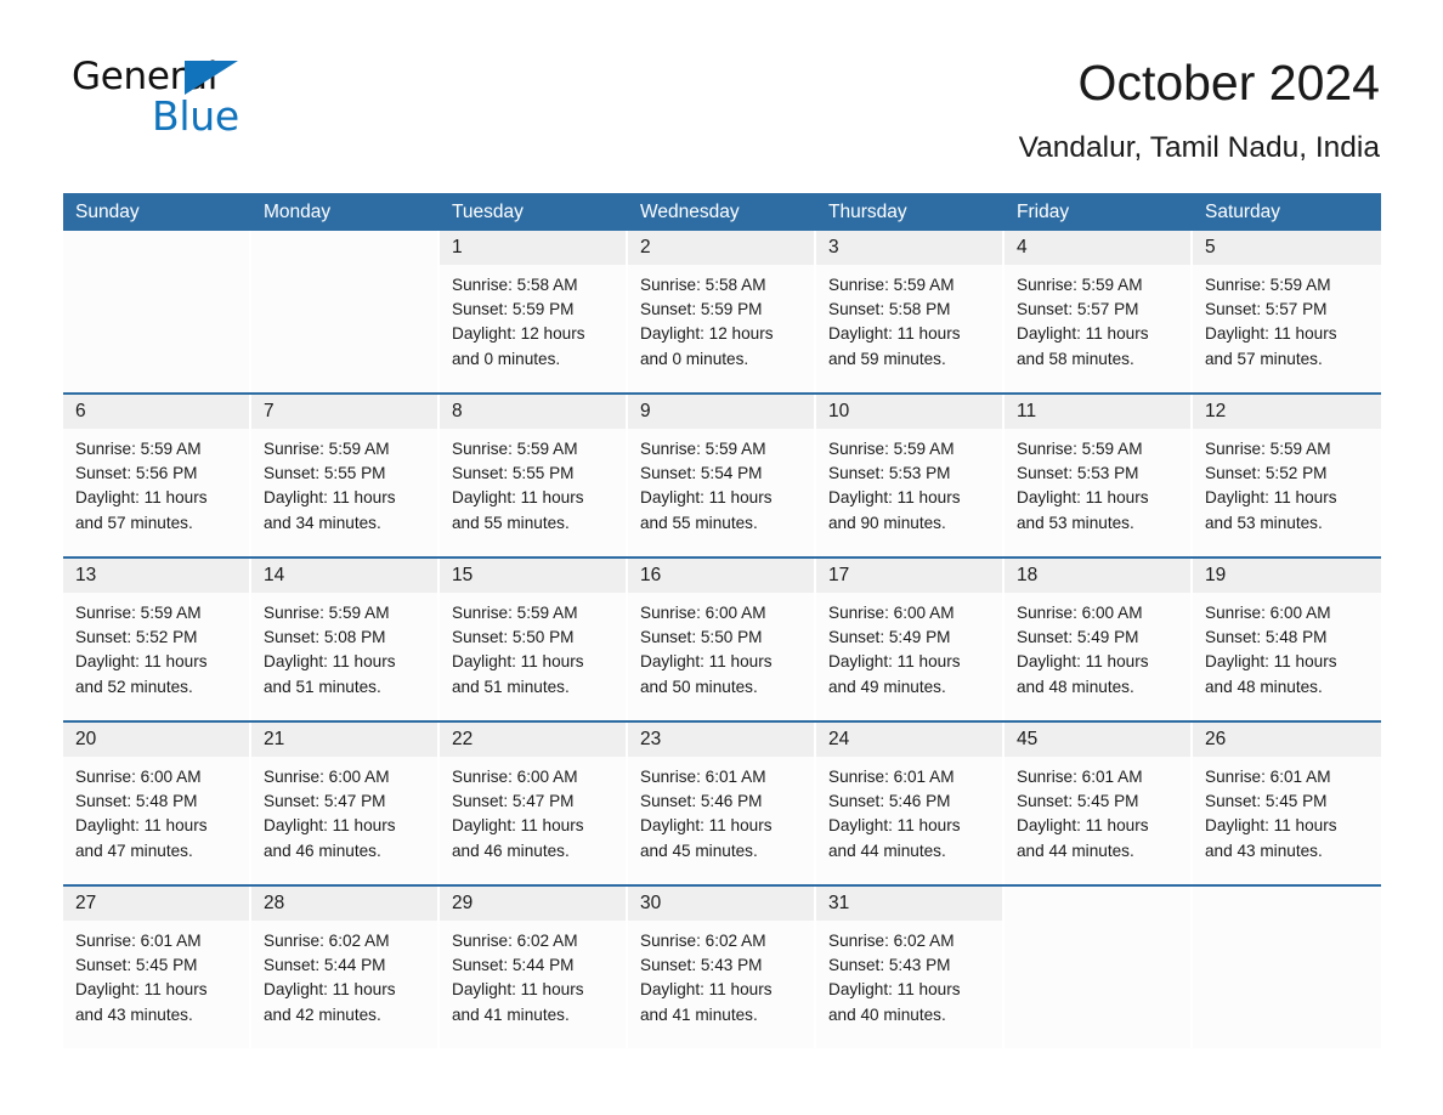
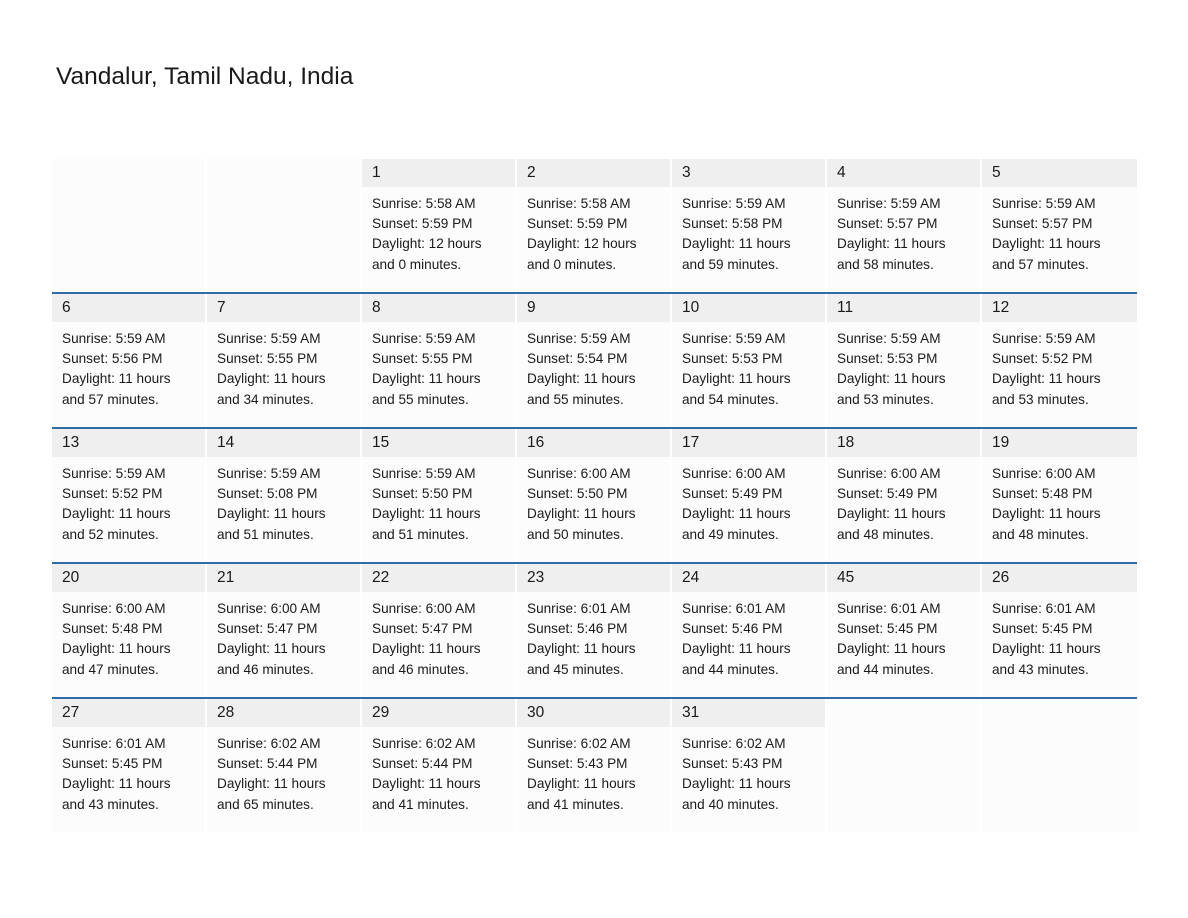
- General
- Blue
- October 2024
  Vandalur, Tamil Nadu, India
- Sunday
- Monday
- Tuesday
- Wednesday
- Thursday
- Friday
- Saturday
  1
  Sunrise: 5:58 AM
  Sunset: 5:59 PM
  Daylight: 12 hours
  and 0 minutes.
  2
  Sunrise: 5:58 AM
  Sunset: 5:59 PM
  Daylight: 12 hours
  and 0 minutes.
  3
  Sunrise: 5:59 AM
  Sunset: 5:58 PM
  Daylight: 11 hours
  and 59 minutes.
  4
  Sunrise: 5:59 AM
  Sunset: 5:57 PM
  Daylight: 11 hours
  and 58 minutes.
  5
  Sunrise: 5:59 AM
  Sunset: 5:57 PM
  Daylight: 11 hours
  and 57 minutes.
  6
  Sunrise: 5:59 AM
  Sunset: 5:56 PM
  Daylight: 11 hours
  and 57 minutes.
  7
  Sunrise: 5:59 AM
  Sunset: 5:55 PM
  Daylight: 11 hours
  and 34 minutes.
  8
  Sunrise: 5:59 AM
  Sunset: 5:55 PM
  Daylight: 11 hours
  and 55 minutes.
  9
  Sunrise: 5:59 AM
  Sunset: 5:54 PM
  Daylight: 11 hours
  and 55 minutes.
  10
  Sunrise: 5:59 AM
  Sunset: 5:53 PM
  Daylight: 11 hours
- and 90 minutes.
+ and 54 minutes.
  11
  Sunrise: 5:59 AM
  Sunset: 5:53 PM
  Daylight: 11 hours
  and 53 minutes.
  12
  Sunrise: 5:59 AM
  Sunset: 5:52 PM
  Daylight: 11 hours
  and 53 minutes.
  13
  Sunrise: 5:59 AM
  Sunset: 5:52 PM
  Daylight: 11 hours
  and 52 minutes.
  14
  Sunrise: 5:59 AM
  Sunset: 5:08 PM
  Daylight: 11 hours
  and 51 minutes.
  15
  Sunrise: 5:59 AM
  Sunset: 5:50 PM
  Daylight: 11 hours
  and 51 minutes.
  16
  Sunrise: 6:00 AM
  Sunset: 5:50 PM
  Daylight: 11 hours
  and 50 minutes.
  17
  Sunrise: 6:00 AM
  Sunset: 5:49 PM
  Daylight: 11 hours
  and 49 minutes.
  18
  Sunrise: 6:00 AM
  Sunset: 5:49 PM
  Daylight: 11 hours
  and 48 minutes.
  19
  Sunrise: 6:00 AM
  Sunset: 5:48 PM
  Daylight: 11 hours
  and 48 minutes.
  20
  Sunrise: 6:00 AM
  Sunset: 5:48 PM
  Daylight: 11 hours
  and 47 minutes.
  21
  Sunrise: 6:00 AM
  Sunset: 5:47 PM
  Daylight: 11 hours
  and 46 minutes.
  22
  Sunrise: 6:00 AM
  Sunset: 5:47 PM
  Daylight: 11 hours
  and 46 minutes.
  23
  Sunrise: 6:01 AM
  Sunset: 5:46 PM
  Daylight: 11 hours
  and 45 minutes.
  24
  Sunrise: 6:01 AM
  Sunset: 5:46 PM
  Daylight: 11 hours
  and 44 minutes.
  45
  Sunrise: 6:01 AM
  Sunset: 5:45 PM
  Daylight: 11 hours
  and 44 minutes.
  26
  Sunrise: 6:01 AM
  Sunset: 5:45 PM
  Daylight: 11 hours
  and 43 minutes.
  27
  Sunrise: 6:01 AM
  Sunset: 5:45 PM
  Daylight: 11 hours
  and 43 minutes.
  28
  Sunrise: 6:02 AM
  Sunset: 5:44 PM
  Daylight: 11 hours
- and 42 minutes.
+ and 65 minutes.
  29
  Sunrise: 6:02 AM
  Sunset: 5:44 PM
  Daylight: 11 hours
  and 41 minutes.
  30
  Sunrise: 6:02 AM
  Sunset: 5:43 PM
  Daylight: 11 hours
  and 41 minutes.
  31
  Sunrise: 6:02 AM
  Sunset: 5:43 PM
  Daylight: 11 hours
  and 40 minutes.
